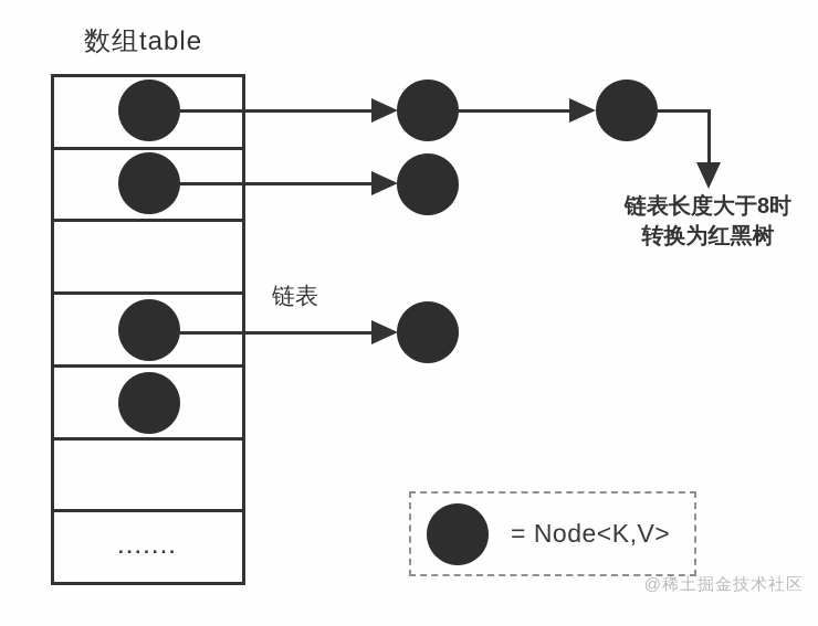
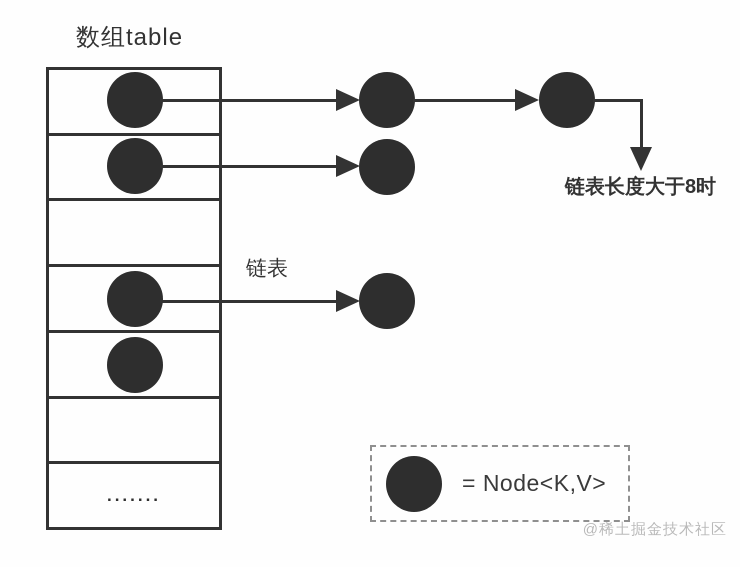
  数组table
  链表
  链表长度大于8时
- 转换为红黑树
  .......
  = Node<K,V>
  @稀土掘金技术社区
